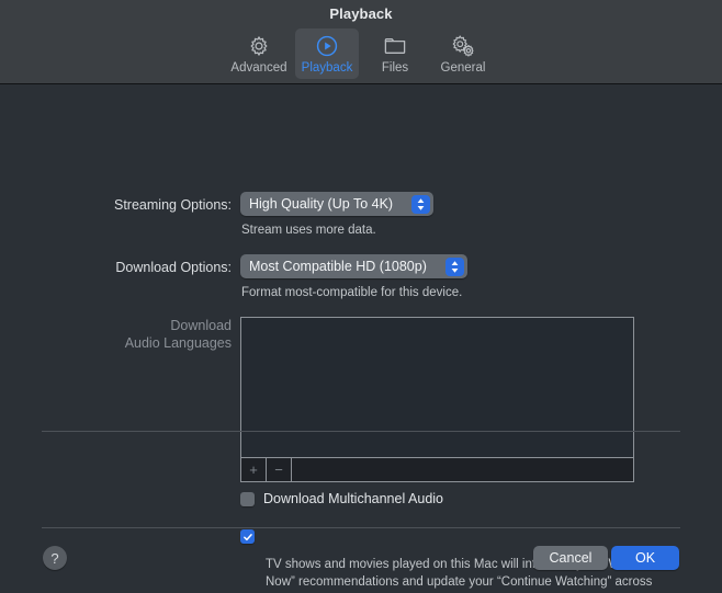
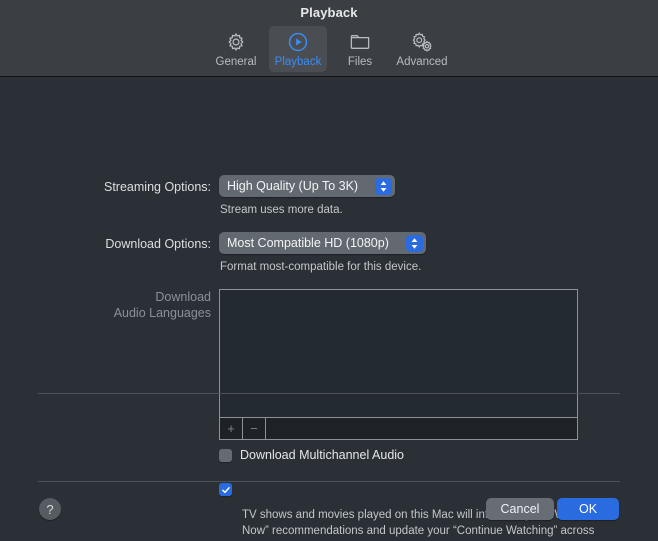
  Playback
- Advanced
+ General
  Playback
  Files
- General
+ Advanced
  Streaming Options:
- High Quality (Up To 4K)
+ High Quality (Up To 3K)
  Stream uses more data.
  Download Options:
  Most Compatible HD (1080p)
  Format most-compatible for this device.
  Download
  Audio Languages
  +
  −
  Download Multichannel Audio
  TV shows and movies played on this Mac will in Now” recommendations and update your “Continue Watching” across
  ?
  Cancel
  OK
